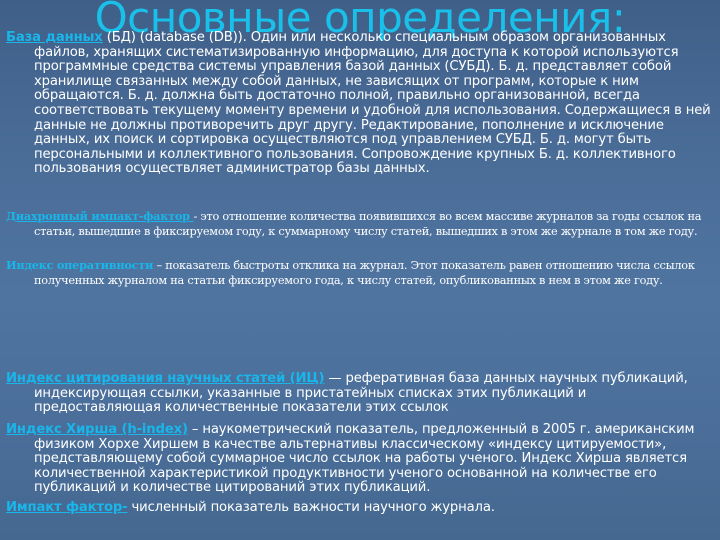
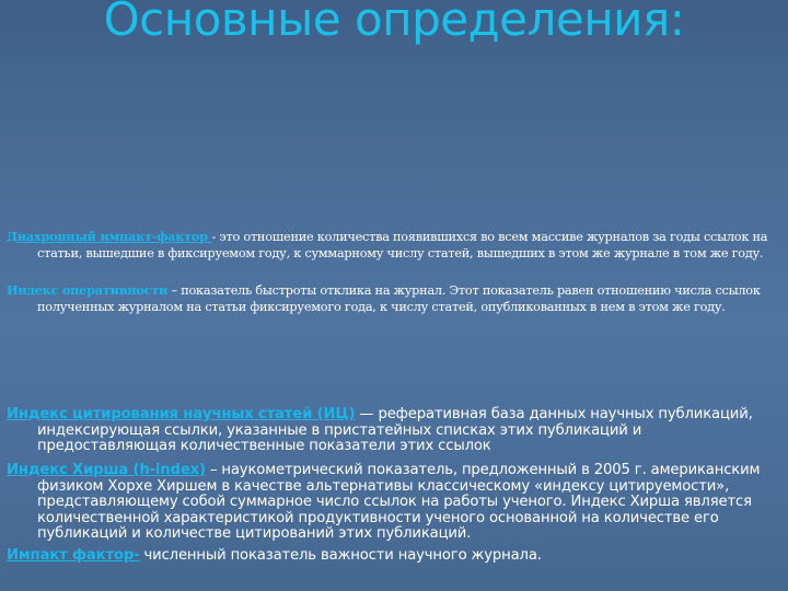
  Основные определения:
- База данных (БД) (database (DB)). Один или несколько специальным образом организованных файлов, хранящих систематизированную информацию, для доступа к которой используются программные средства системы управления базой данных (СУБД). Б. д. представляет собой хранилище связанных между собой данных, не зависящих от программ, которые к ним обращаются. Б. д. должна быть достаточно полной, правильно организованной, всегда соответствовать текущему моменту времени и удобной для использования. Содержащиеся в ней данные не должны противоречить друг другу. Редактирование, пополнение и исключение данных, их поиск и сортировка осуществляются под управлением СУБД. Б. д. могут быть персональными и коллективного пользования. Сопровождение крупных Б. д. коллективного пользования осуществляет администратор базы данных.
  Диахронный импакт-фактор - это отношение количества появившихся во всем массиве журналов за годы ссылок на статьи, вышедшие в фиксируемом году, к суммарному числу статей, вышедших в этом же журнале в том же году.
  Индекс оперативности – показатель быстроты отклика на журнал. Этот показатель равен отношению числа ссылок полученных журналом на статьи фиксируемого года, к числу статей, опубликованных в нем в этом же году.
  Индекс цитирования научных статей (ИЦ) — реферативная база данных научных публикаций, индексирующая ссылки, указанные в пристатейных списках этих публикаций и предоставляющая количественные показатели этих ссылок
  Индекс Хирша (h-index) – наукометрический показатель, предложенный в 2005 г. американским физиком Хорхе Хиршем в качестве альтернативы классическому «индексу цитируемости», представляющему собой суммарное число ссылок на работы ученого. Индекс Хирша является количественной характеристикой продуктивности ученого основанной на количестве его публикаций и количестве цитирований этих публикаций.
  Импакт фактор- численный показатель важности научного журнала.
